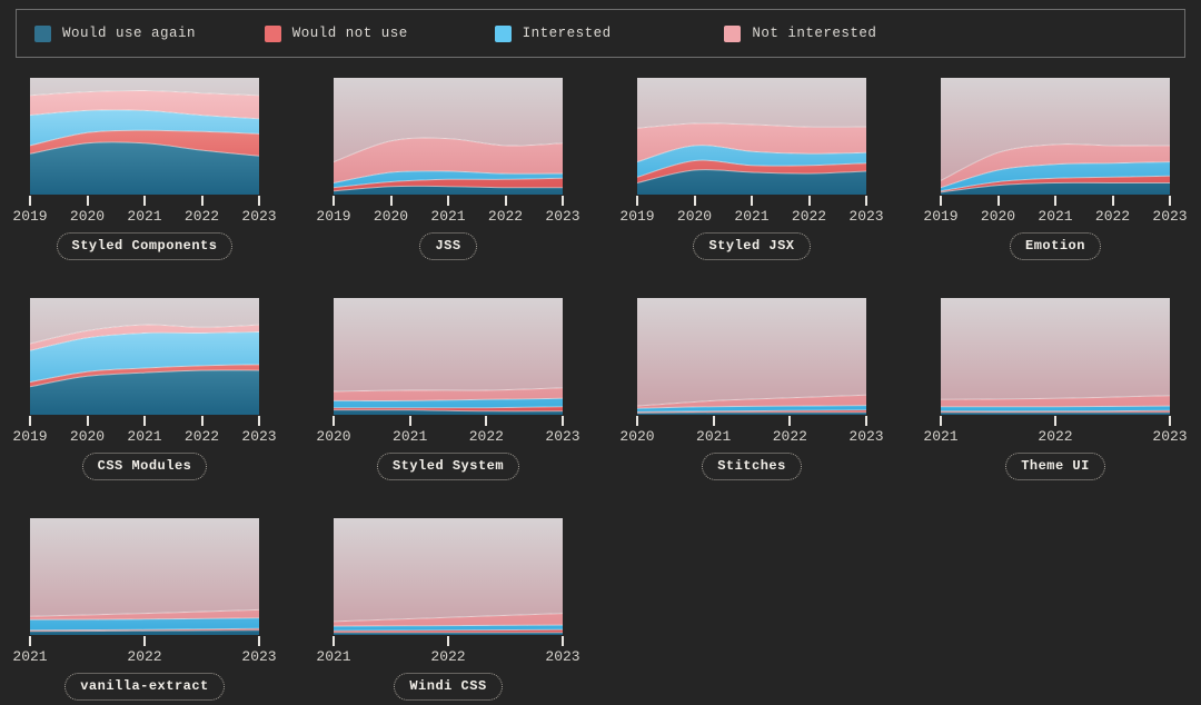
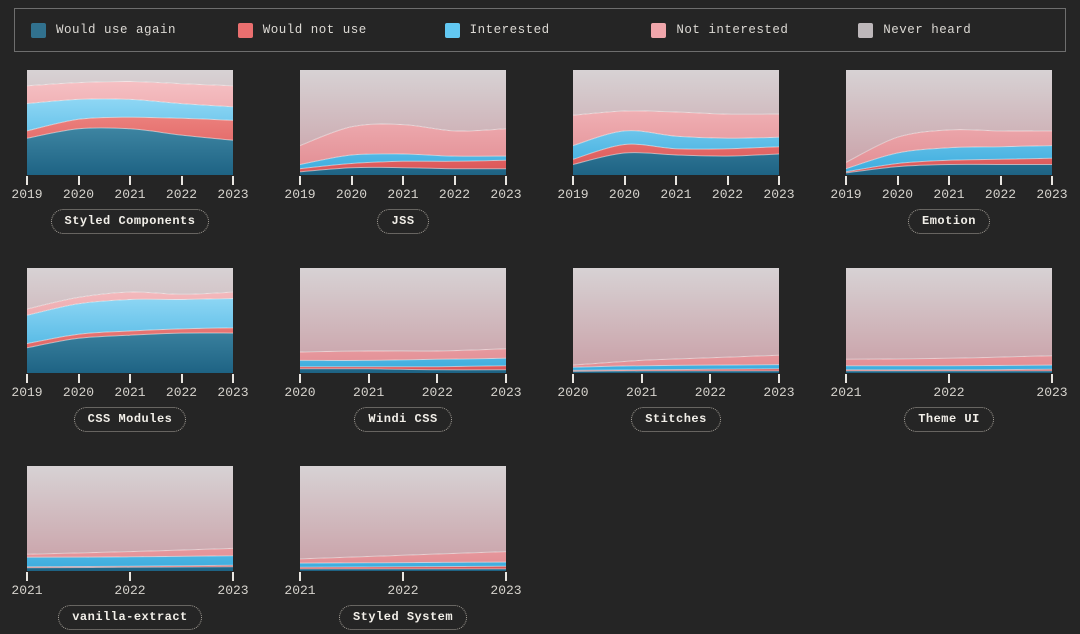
  Would use again
  Would not use
  Interested
  Not interested
+ Never heard
  2019
  2020
  2021
  2022
  2023
  Styled Components
  2019
  2020
  2021
  2022
  2023
  JSS
  2019
  2020
  2021
  2022
  2023
- Styled JSX
  2019
  2020
  2021
  2022
  2023
  Emotion
  2019
  2020
  2021
  2022
  2023
  CSS Modules
  2020
  2021
  2022
  2023
- Styled System
+ Windi CSS
  2020
  2021
  2022
  2023
  Stitches
  2021
  2022
  2023
  Theme UI
  2021
  2022
  2023
  vanilla-extract
  2021
  2022
  2023
- Windi CSS
+ Styled System
